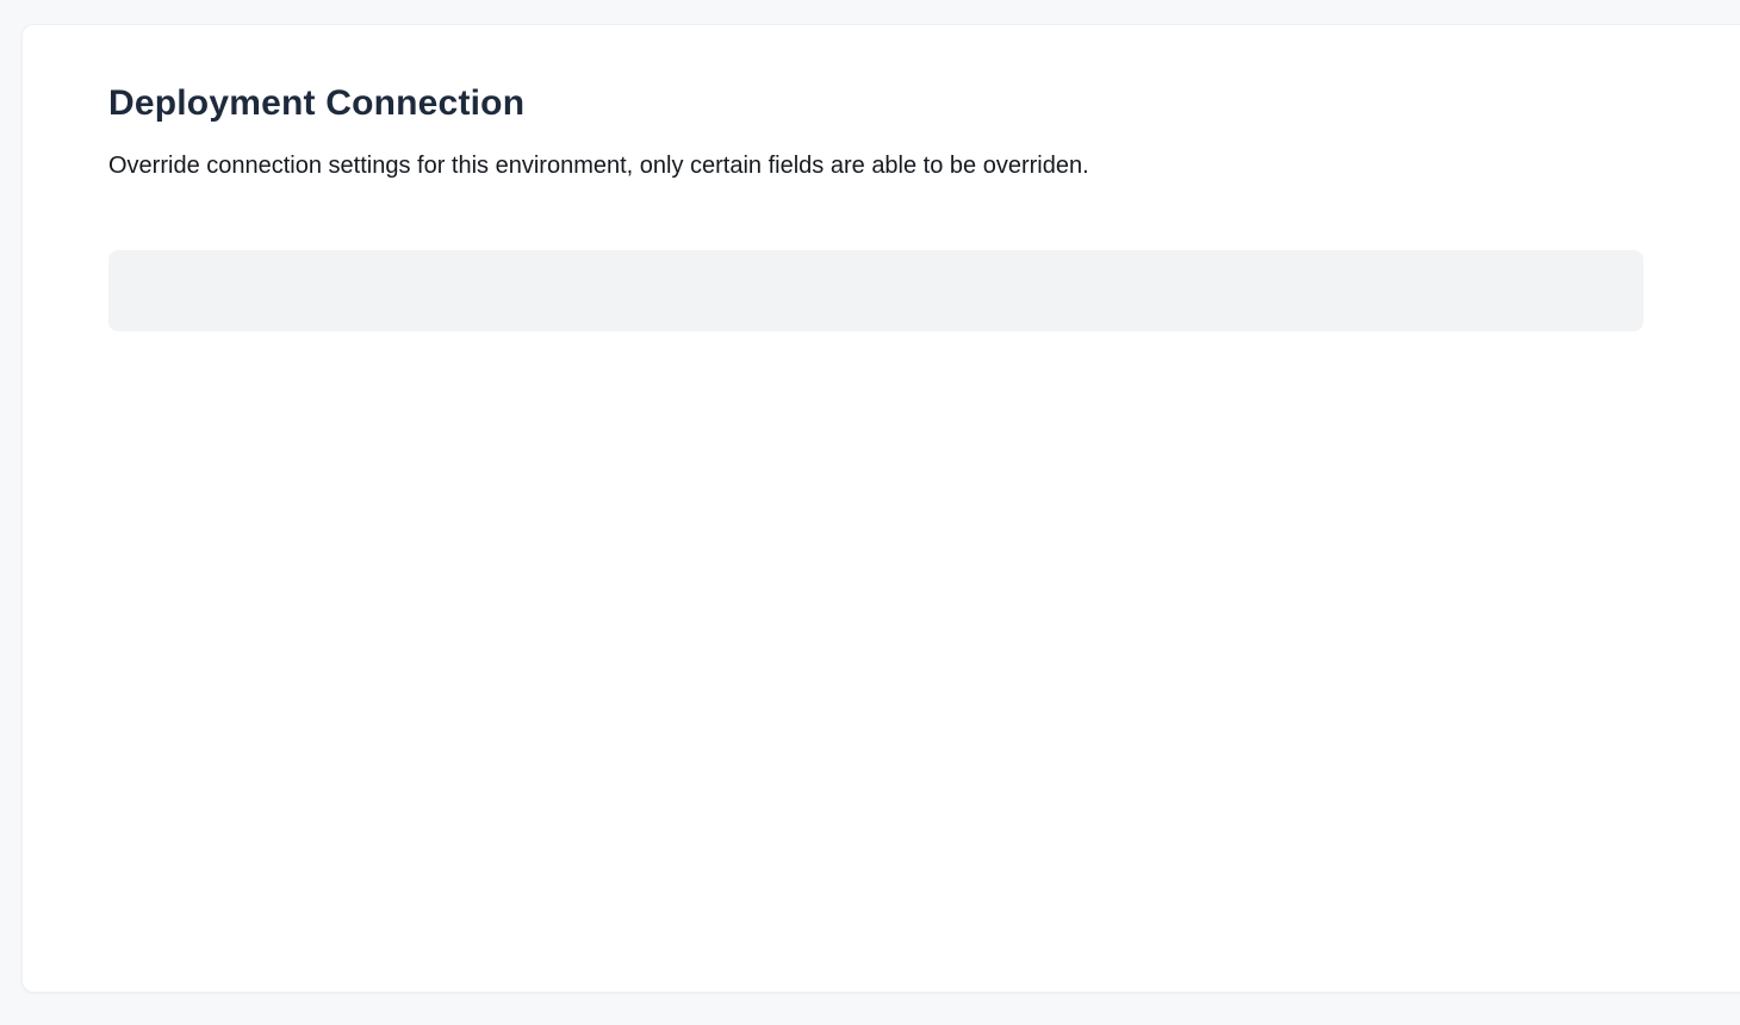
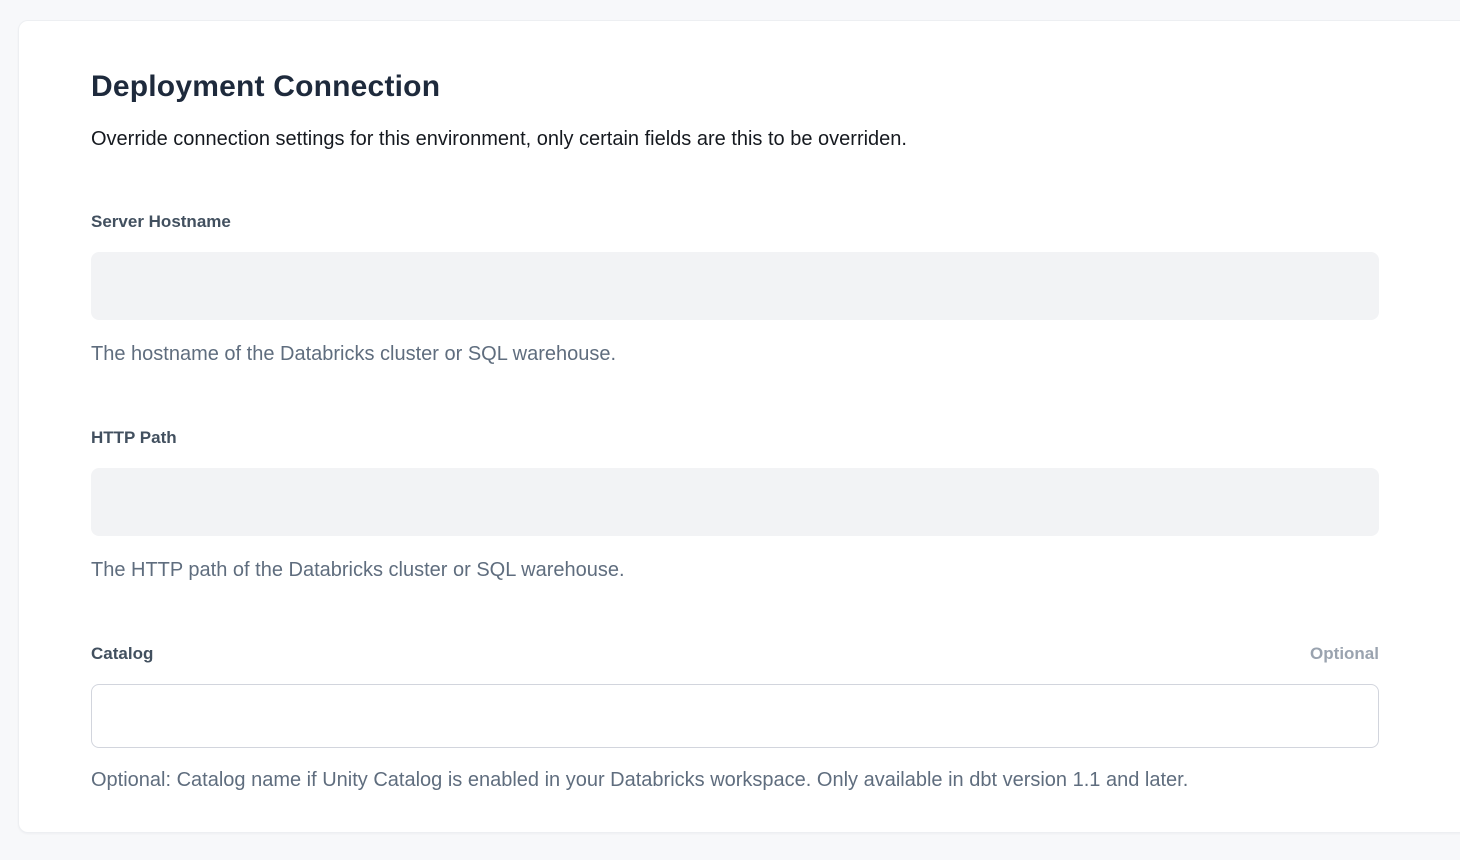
  Deployment Connection
- Override connection settings for this environment, only certain fields are able to be overriden.
+ Override connection settings for this environment, only certain fields are this to be overriden.
+ Server Hostname
+ The hostname of the Databricks cluster or SQL warehouse.
+ HTTP Path
+ The HTTP path of the Databricks cluster or SQL warehouse.
+ Catalog
+ Optional
+ Optional: Catalog name if Unity Catalog is enabled in your Databricks workspace. Only available in dbt version 1.1 and later.
